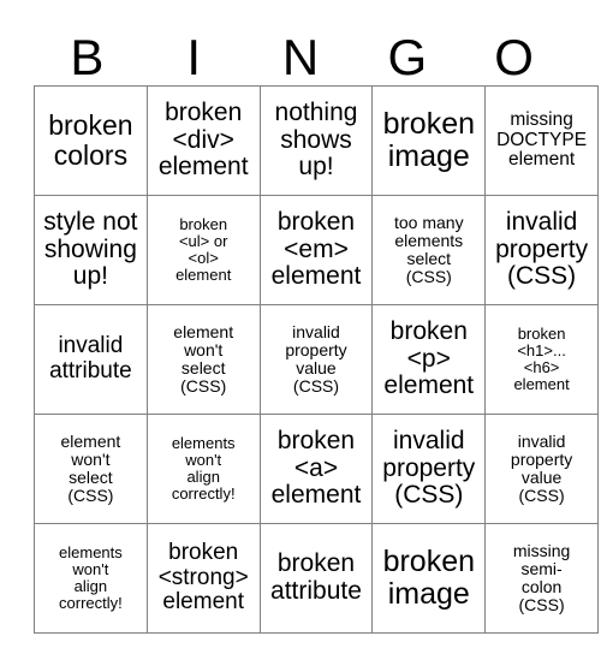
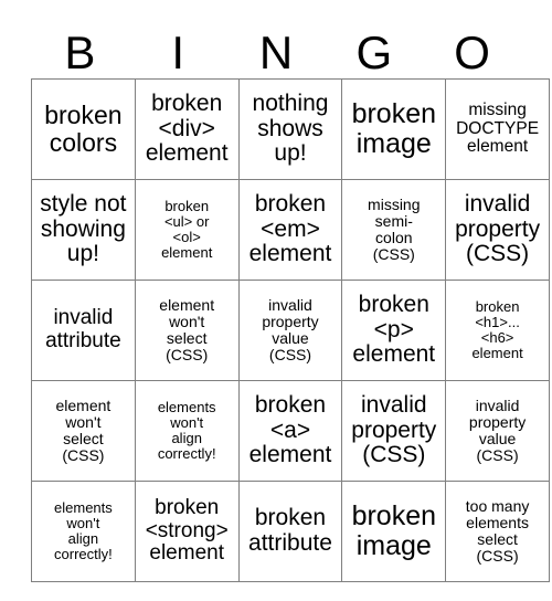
  B
  I
  N
  G
  O
  broken colors	broken <div> element	nothing shows up!	broken image	missing DOCTYPE element
- style not showing up!	broken <ul> or <ol> element	broken <em> element	too many elements select (CSS)	invalid property (CSS)
+ style not showing up!	broken <ul> or <ol> element	broken <em> element	missing semi- colon (CSS)	invalid property (CSS)
  invalid attribute	element won't select (CSS)	invalid property value (CSS)	broken <p> element	broken <h1>... <h6> element
  element won't select (CSS)	elements won't align correctly!	broken <a> element	invalid property (CSS)	invalid property value (CSS)
- elements won't align correctly!	broken <strong> element	broken attribute	broken image	missing semi- colon (CSS)
+ elements won't align correctly!	broken <strong> element	broken attribute	broken image	too many elements select (CSS)
